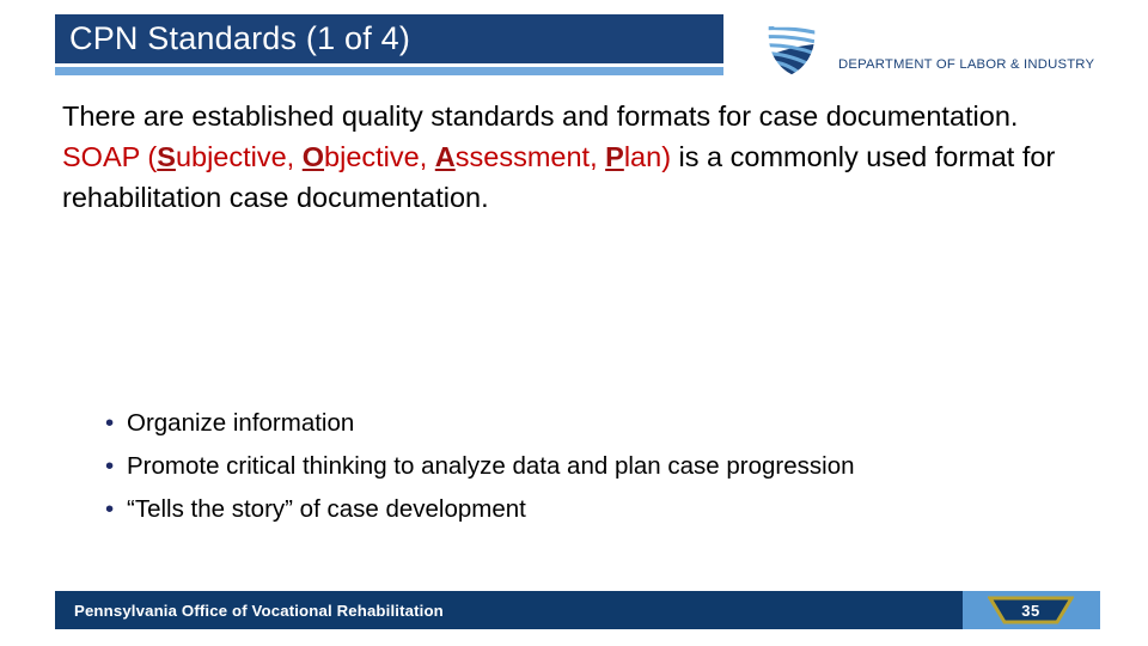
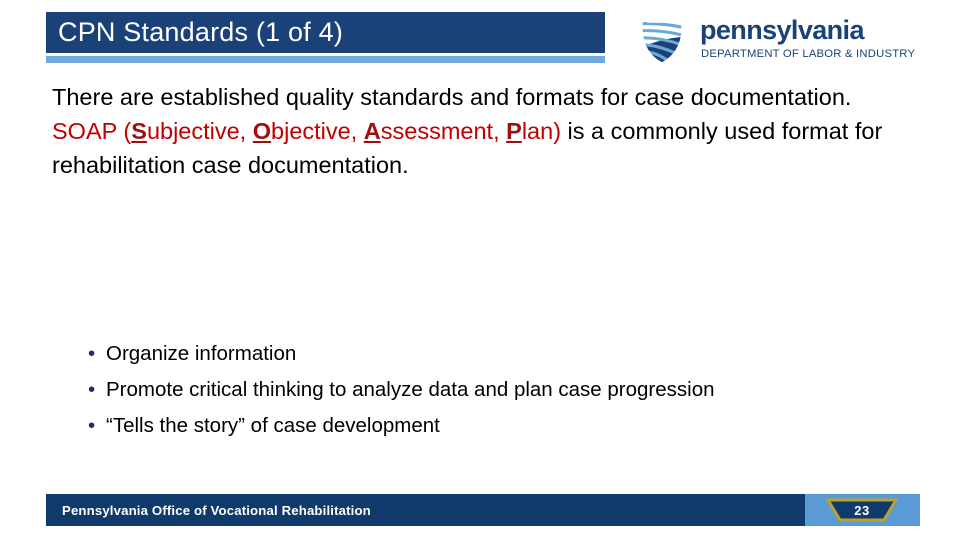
  CPN Standards (1 of 4)
+ pennsylvania
  DEPARTMENT OF LABOR & INDUSTRY
  There are established quality standards and formats for case documentation. SOAP (Subjective, Objective, Assessment, Plan) is a commonly used format for rehabilitation case documentation.
  •
  Organize information
  •
  Promote critical thinking to analyze data and plan case progression
  •
  “Tells the story” of case development
  Pennsylvania Office of Vocational Rehabilitation
- 35
+ 23
